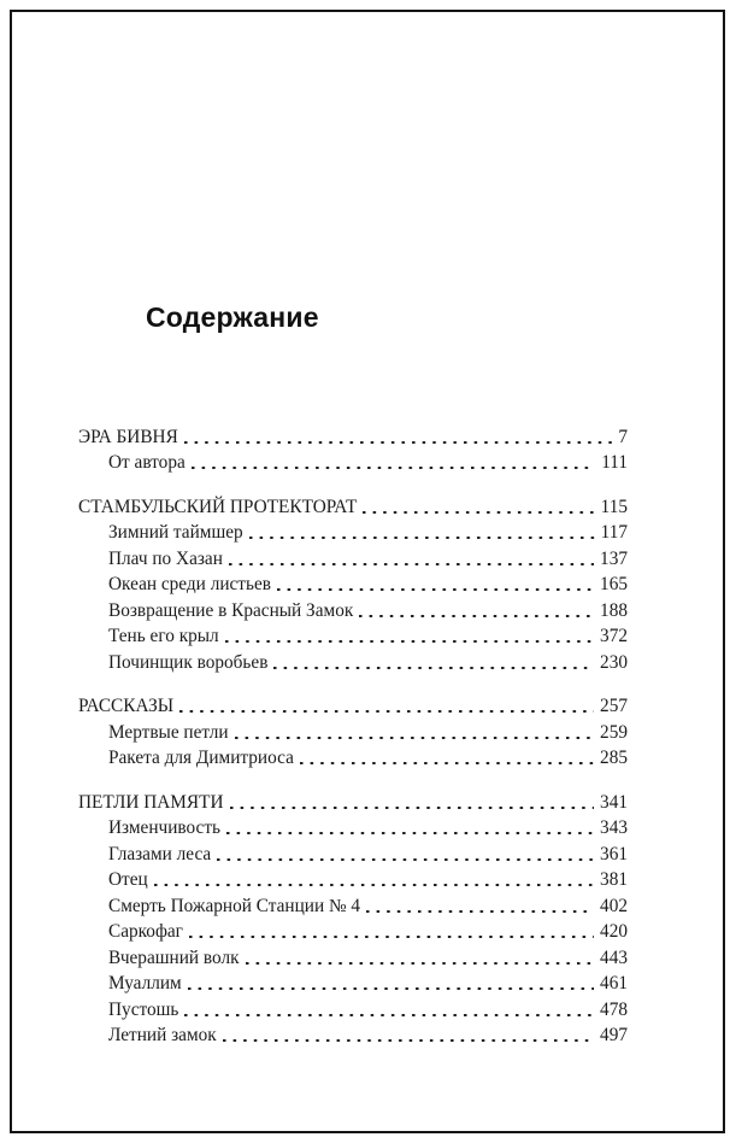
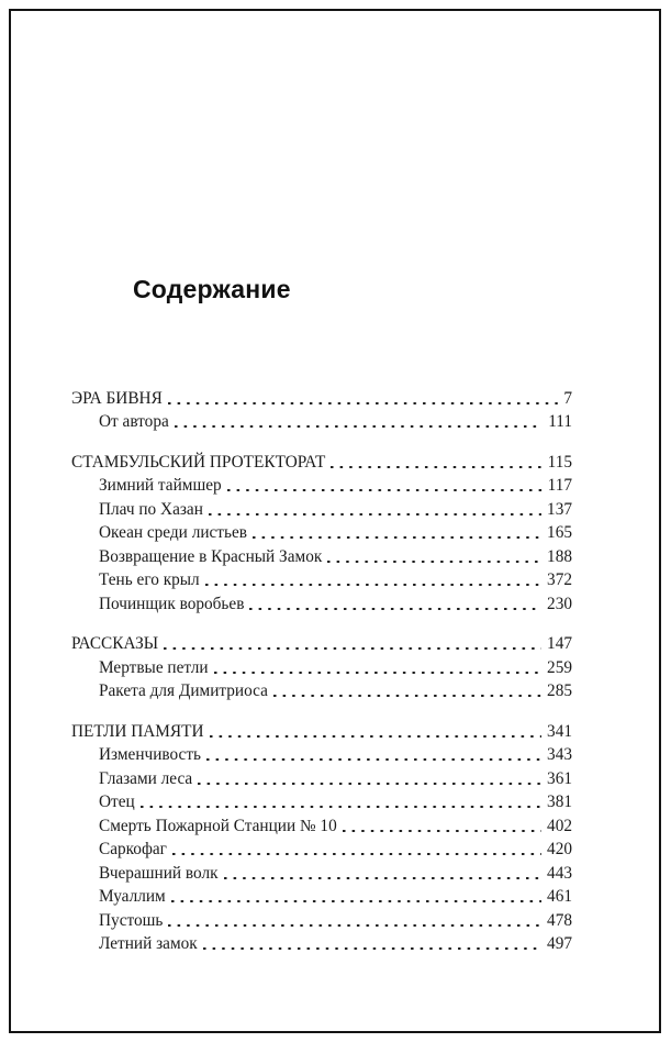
  Содержание
  ЭРА БИВНЯ
  7
  От автора
  111
  СТАМБУЛЬСКИЙ ПРОТЕКТОРАТ
  115
  Зимний таймшер
  117
  Плач по Хазан
  137
  Океан среди листьев
  165
  Возвращение в Красный Замок
  188
  Тень его крыл
  372
  Починщик воробьев
  230
  РАССКАЗЫ
- 257
+ 147
  Мертвые петли
  259
  Ракета для Димитриоса
  285
  ПЕТЛИ ПАМЯТИ
  341
  Изменчивость
  343
  Глазами леса
  361
  Отец
  381
- Смерть Пожарной Станции № 4
+ Смерть Пожарной Станции № 10
  402
  Саркофаг
  420
  Вчерашний волк
  443
  Муаллим
  461
  Пустошь
  478
  Летний замок
  497
